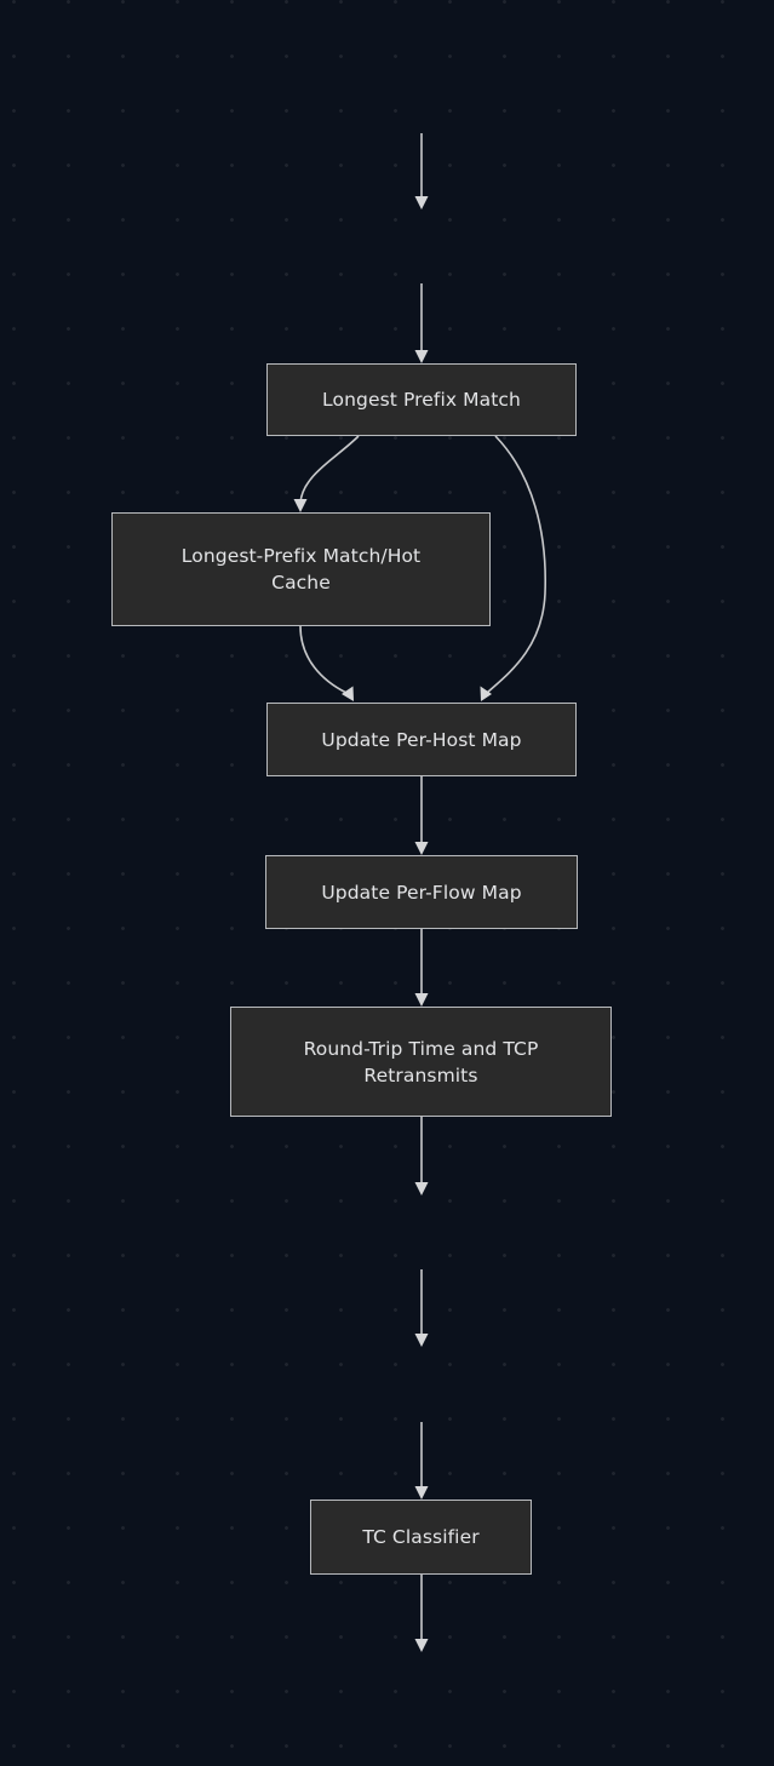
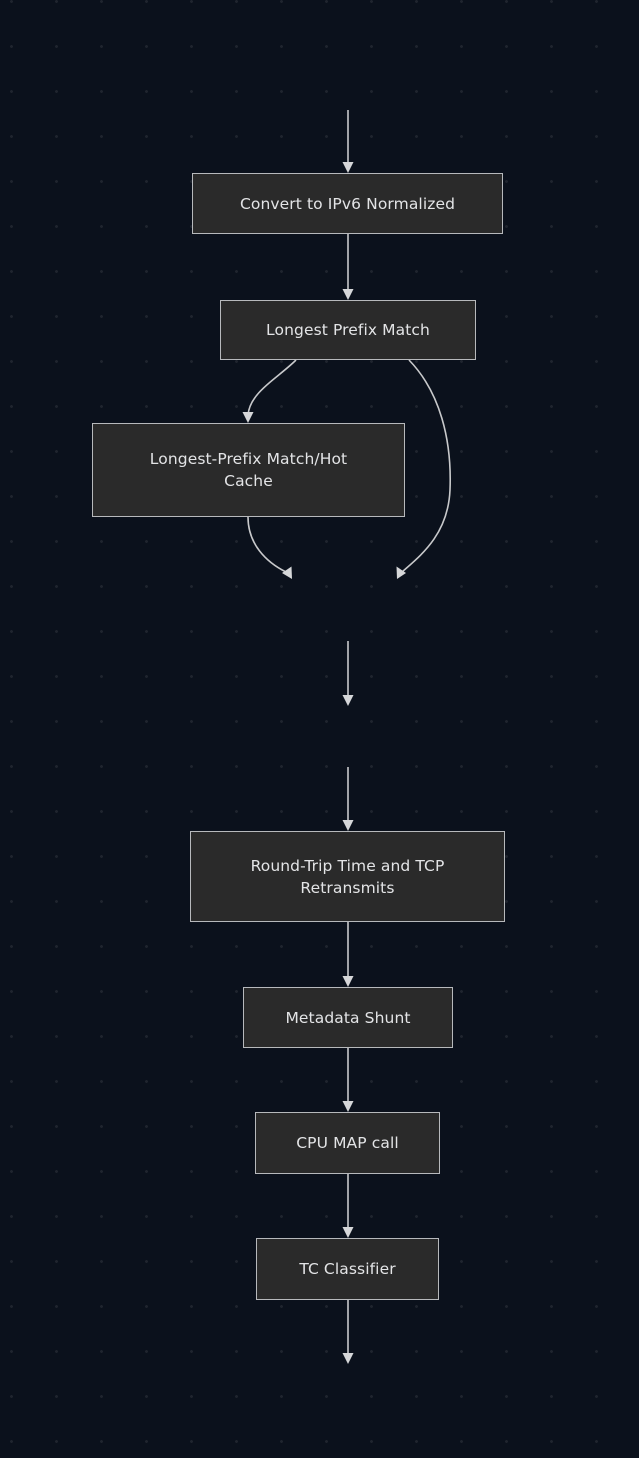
+ Convert to IPv6 Normalized
  Longest Prefix Match
  Longest-Prefix Match/Hot
  Cache
- Update Per-Host Map
- Update Per-Flow Map
  Round-Trip Time and TCP
  Retransmits
+ Metadata Shunt
+ CPU MAP call
  TC Classifier
